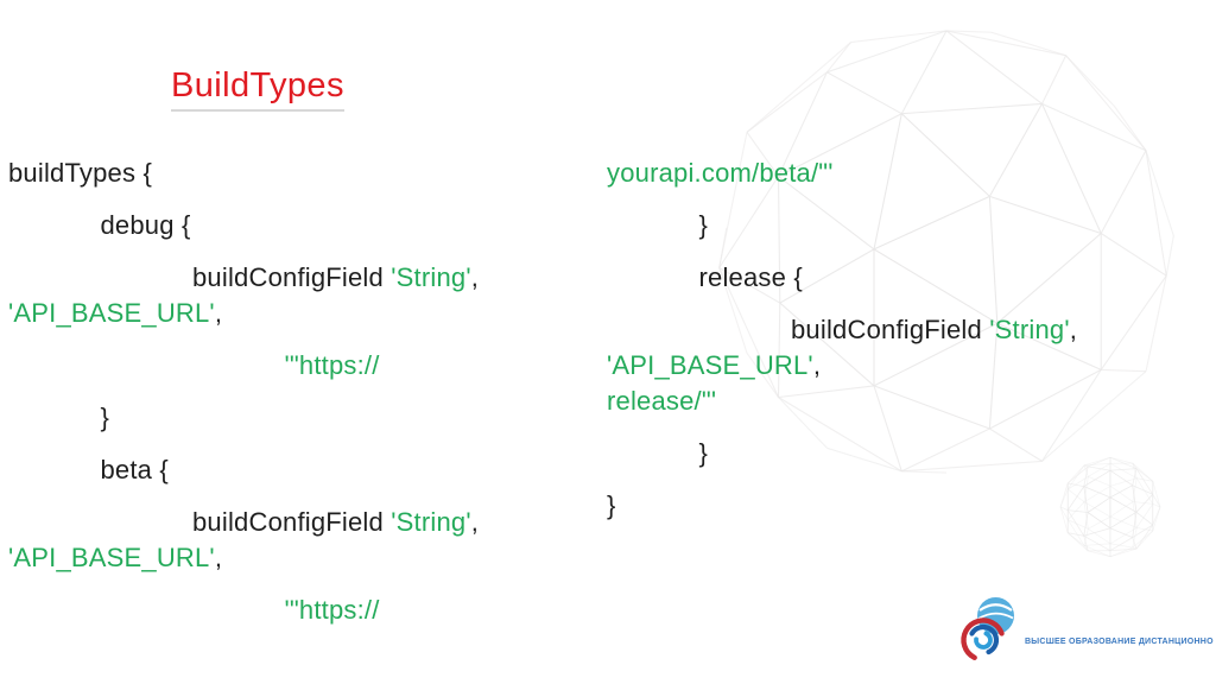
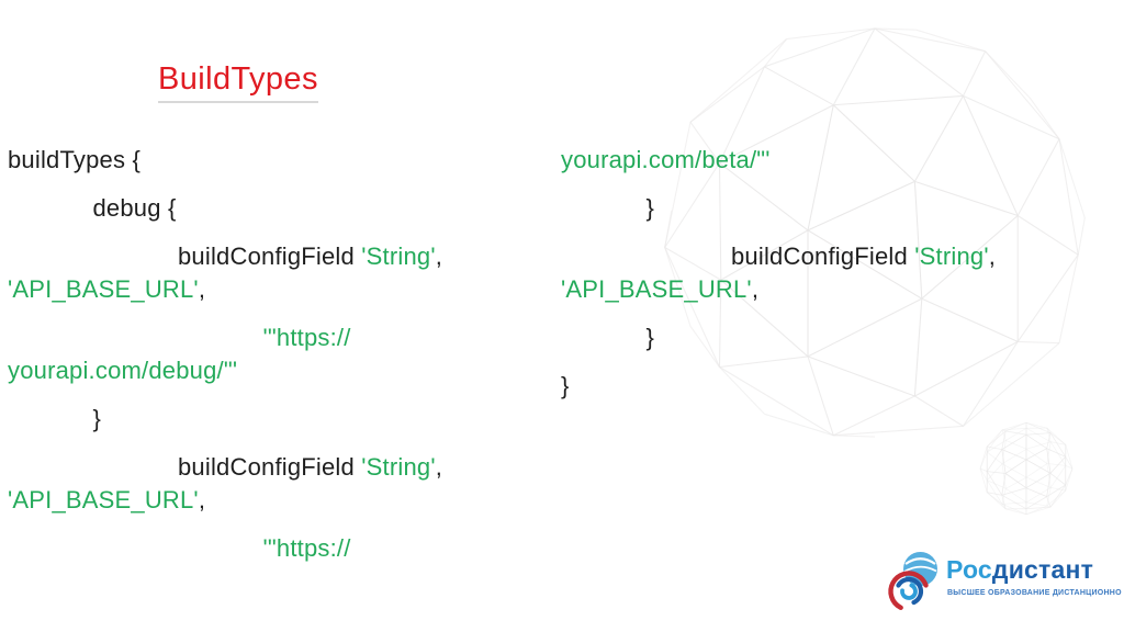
  BuildTypes
  buildTypes {
  debug {
  buildConfigField 'String',
  'API_BASE_URL',
  '"https://
+ yourapi.com/debug/"'
  }
- beta {
  buildConfigField 'String',
  'API_BASE_URL',
  '"https://
  yourapi.com/beta/"'
  }
- release {
  buildConfigField 'String',
  'API_BASE_URL',
- release/"'
  }
  }
+ Росдистант
